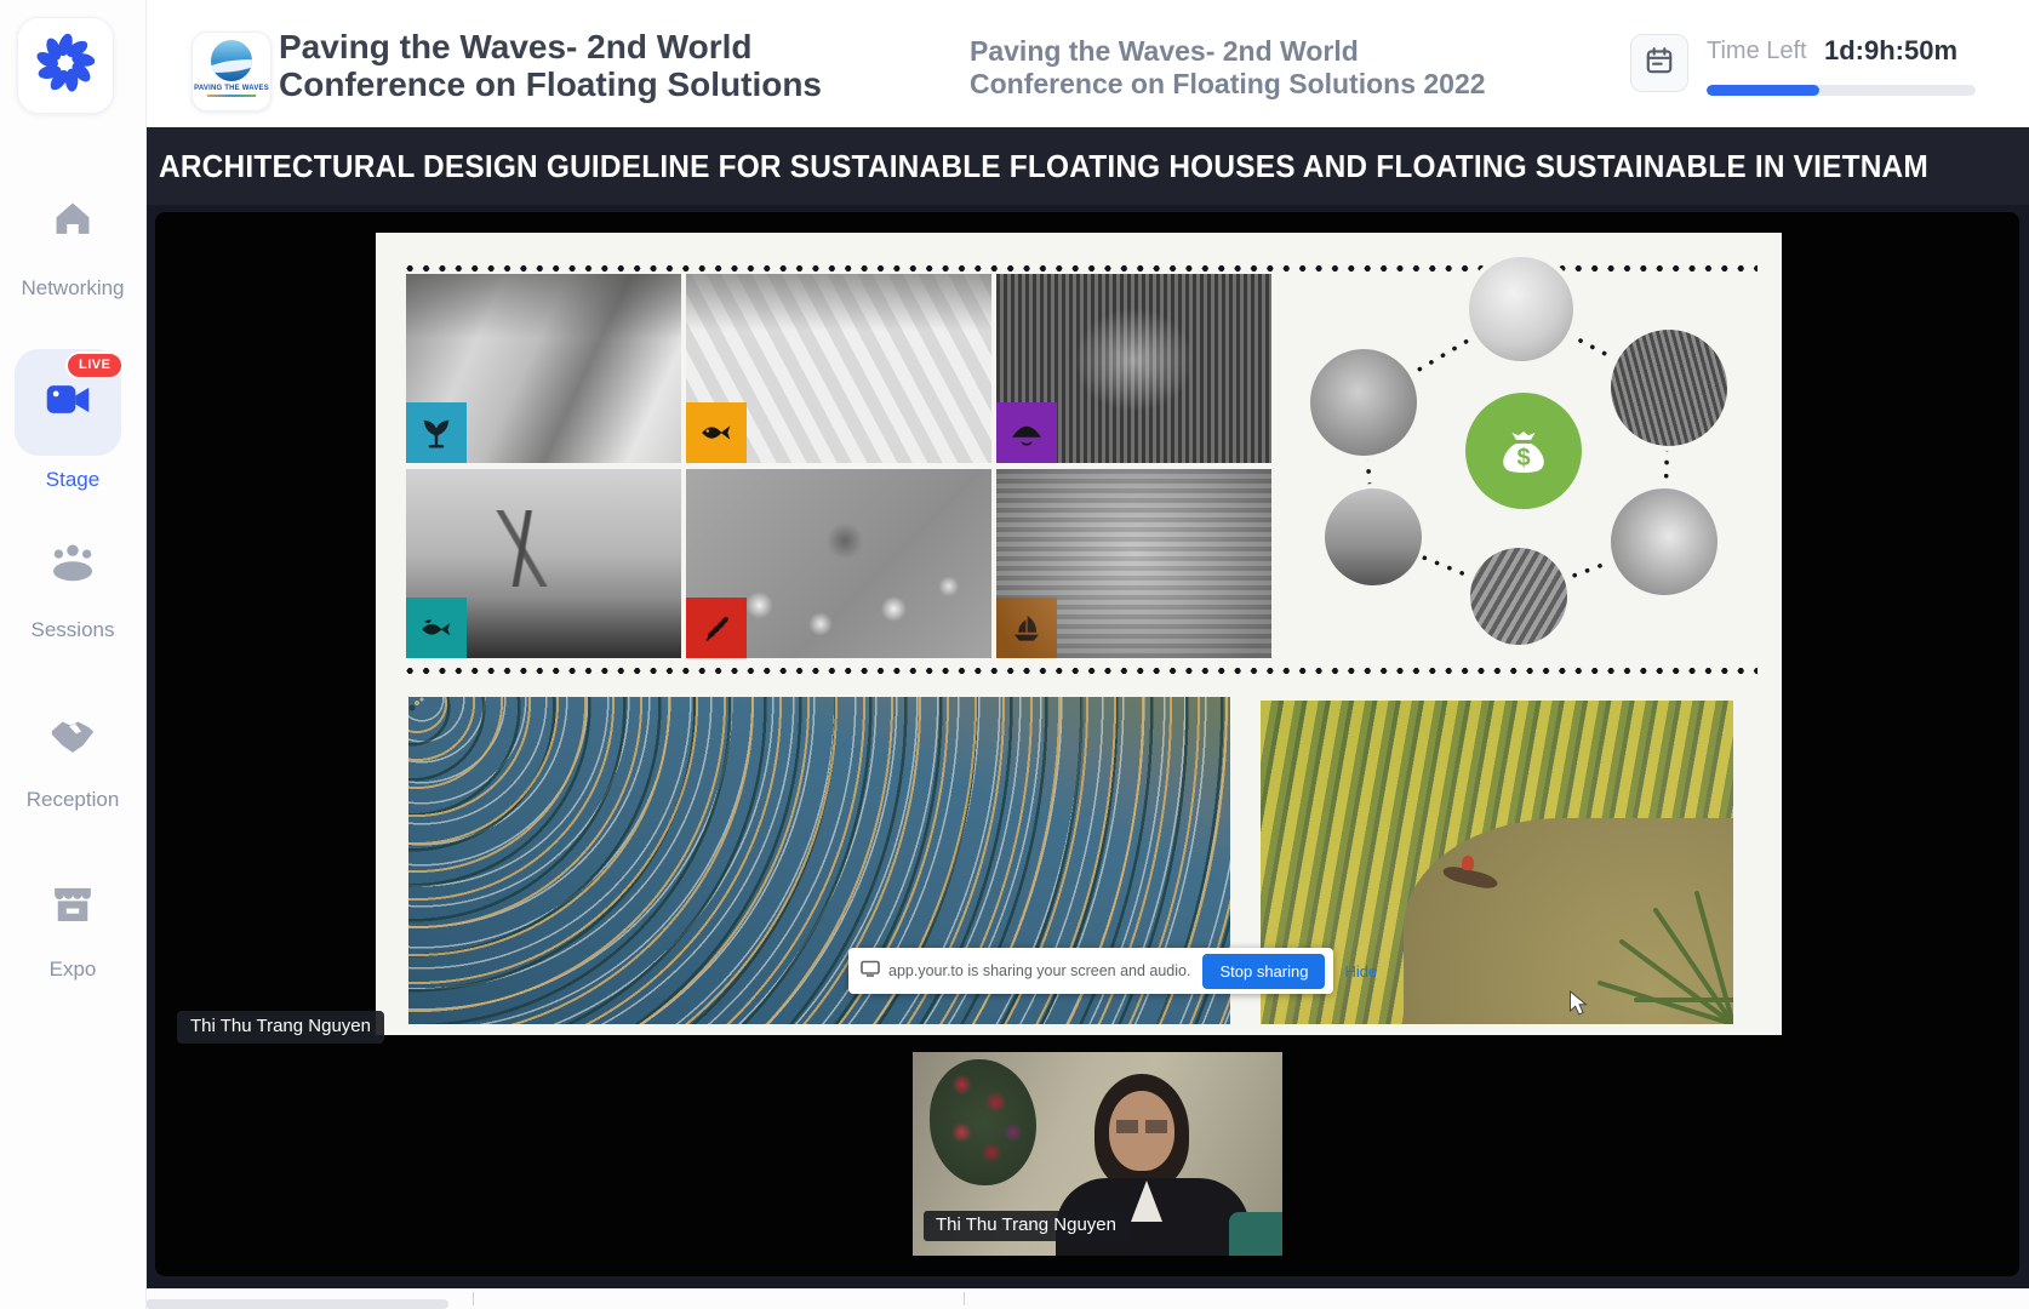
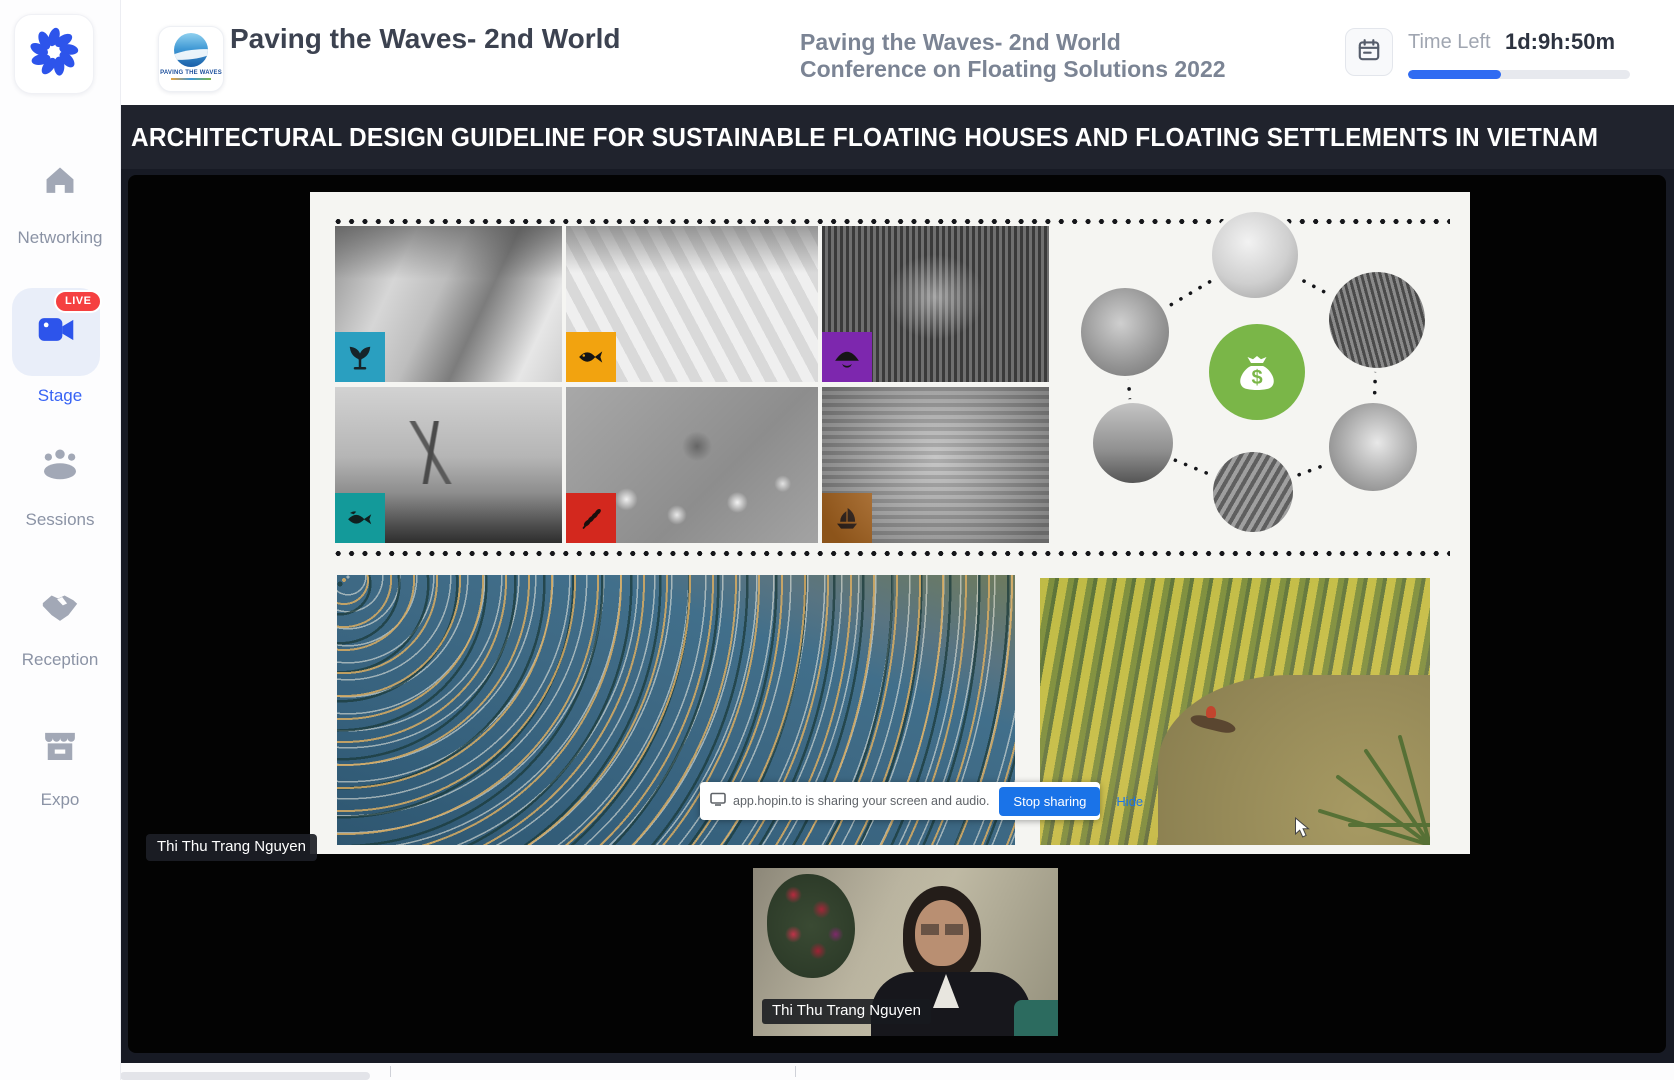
  Networking
  LIVE
  Stage
  Sessions
  Reception
  Expo
  Paving the Waves- 2nd World
- Conference on Floating Solutions
  Paving the Waves- 2nd World
  Conference on Floating Solutions 2022
  Time Left
  1d:9h:50m
- ARCHITECTURAL DESIGN GUIDELINE FOR SUSTAINABLE FLOATING HOUSES AND FLOATING SUSTAINABLE IN VIETNAM
+ ARCHITECTURAL DESIGN GUIDELINE FOR SUSTAINABLE FLOATING HOUSES AND FLOATING SETTLEMENTS IN VIETNAM
  $
- app.your.to is sharing your screen and audio.
+ app.hopin.to is sharing your screen and audio.
  Stop sharing
  Hide
  Thi Thu Trang Nguyen
  Thi Thu Trang Nguyen
